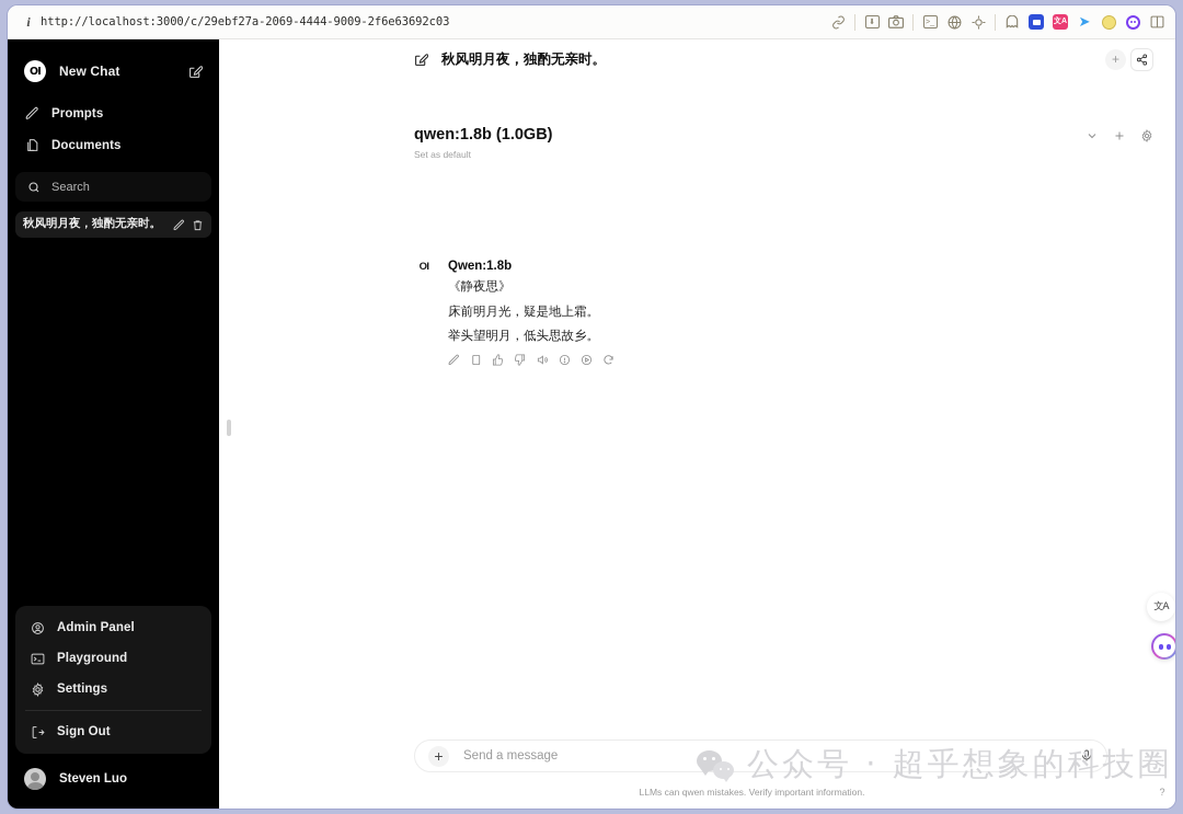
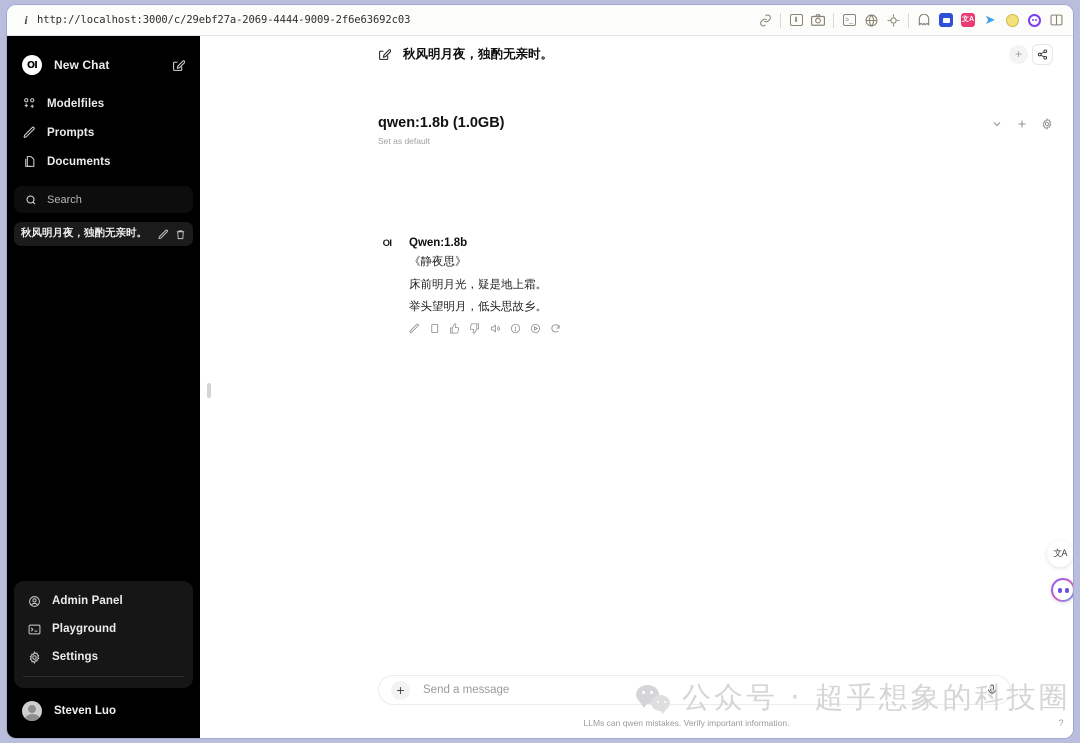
  i
  http://localhost:3000/c/29ebf27a-2069-4444-9009-2f6e63692c03
  ➤
  OI
  New Chat
+ Modelfiles
  Prompts
  Documents
  Search
  秋风明月夜，独酌无亲时。
  Admin Panel
  Playground
  Settings
- Sign Out
  Steven Luo
  秋风明月夜，独酌无亲时。
  +
  qwen:1.8b (1.0GB)
  Set as default
  OI
  Qwen:1.8b
  《静夜思》
  床前明月光，疑是地上霜。
  举头望明月，低头思故乡。
  +
  Send a message
  LLMs can qwen mistakes. Verify important information.
  公众号 · 超乎想象的科技圈
  文A
  ?
